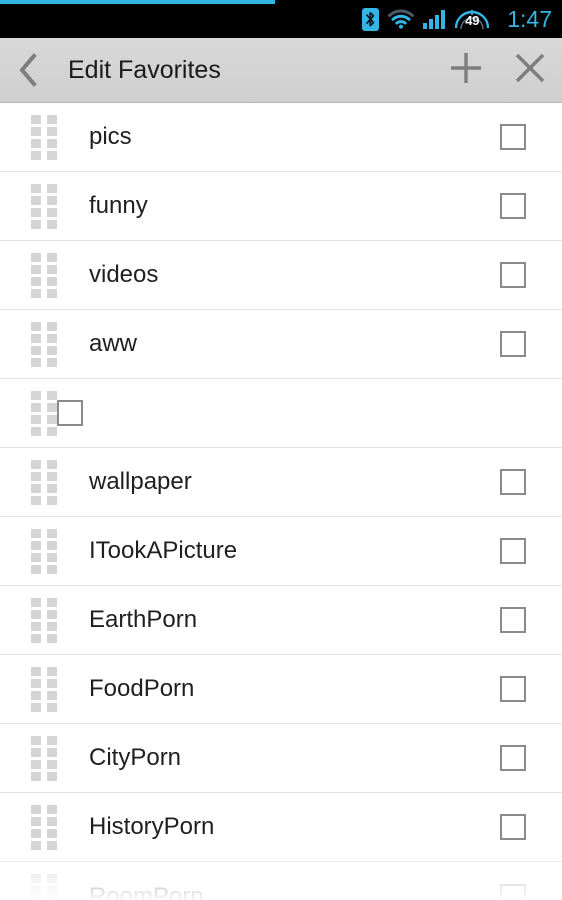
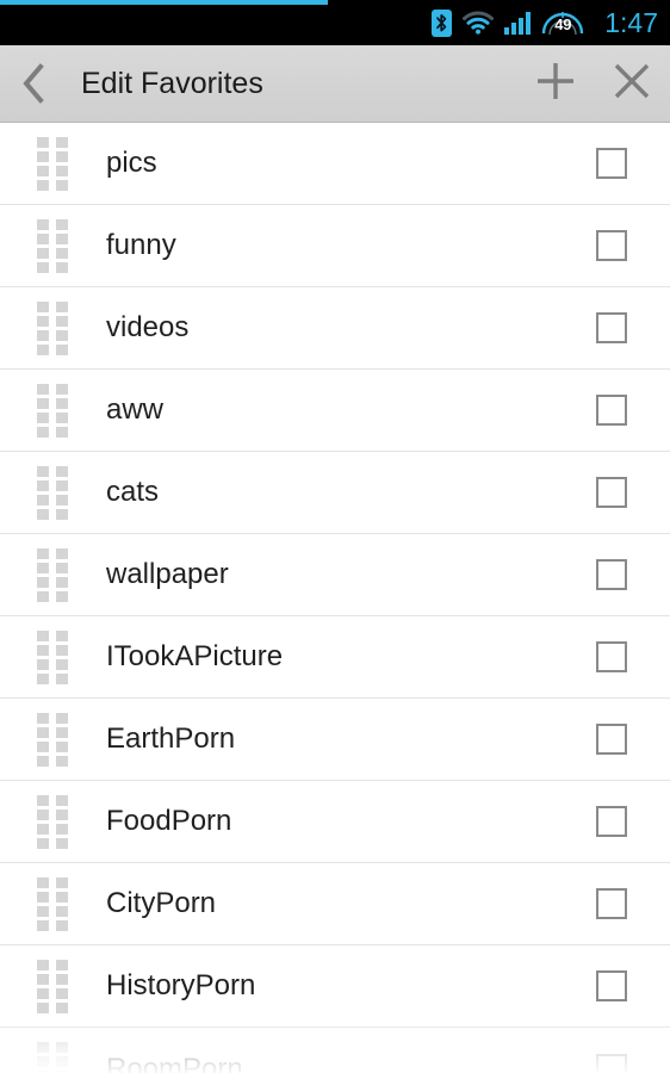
  49
  1:47
  Edit Favorites
  pics
  funny
  videos
  aww
+ cats
  wallpaper
  ITookAPicture
  EarthPorn
  FoodPorn
  CityPorn
  HistoryPorn
